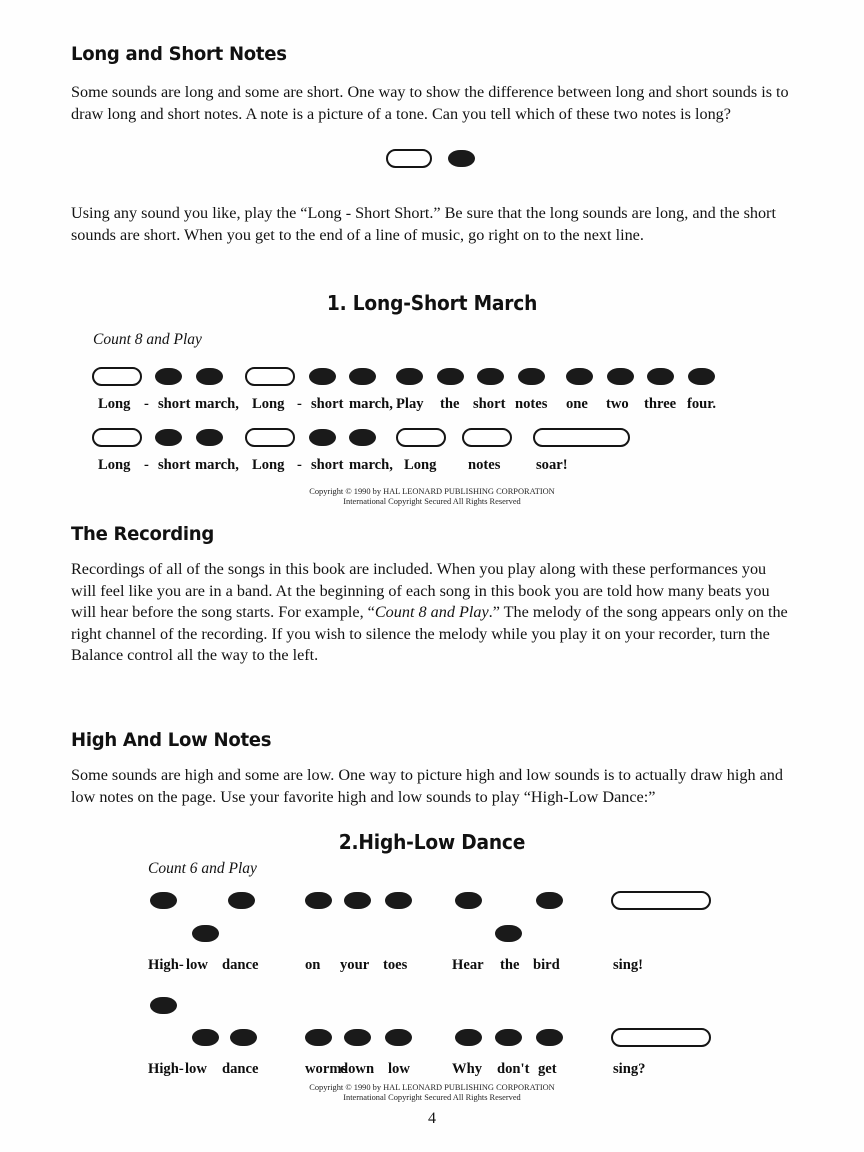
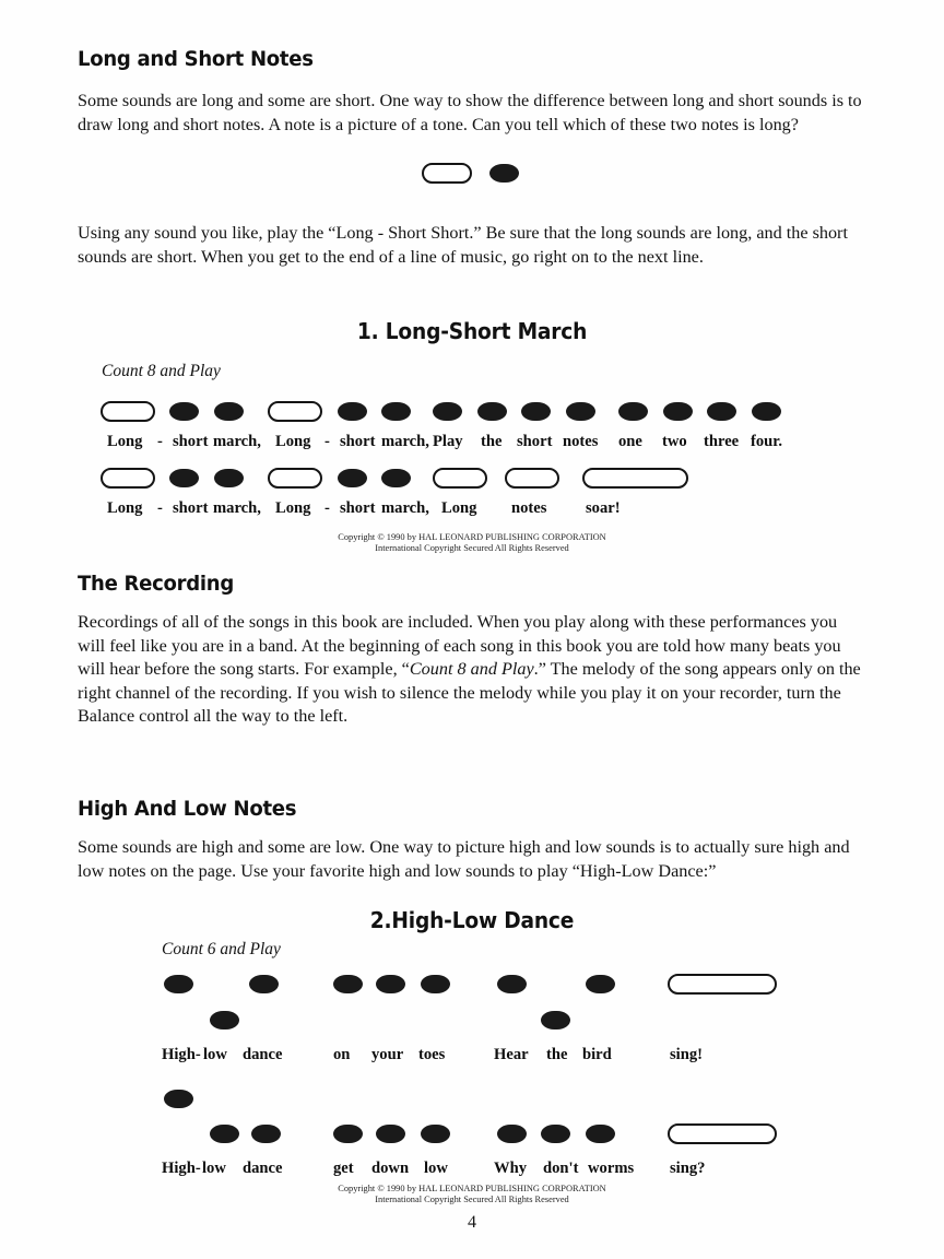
  Long and Short Notes
  Some sounds are long and some are short. One way to show the difference between long and short sounds is to draw long and short notes. A note is a picture of a tone. Can you tell which of these two notes is long?
  Using any sound you like, play the “Long - Short Short.” Be sure that the long sounds are long, and the short sounds are short. When you get to the end of a line of music, go right on to the next line.
  1. Long-Short March
  Count 8 and Play
  Long
  -
  short
  march,
  Long
  -
  short
  march,
  Play
  the
  short
  notes
  one
  two
  three
  four.
  Long
  -
  short
  march,
  Long
  -
  short
  march,
  Long
  notes
  soar!
  Copyright © 1990 by HAL LEONARD PUBLISHING CORPORATION
  International Copyright Secured All Rights Reserved
  The Recording
  Recordings of all of the songs in this book are included. When you play along with these performances you will feel like you are in a band. At the beginning of each song in this book you are told how many beats you will hear before the song starts. For example, “Count 8 and Play.” The melody of the song appears only on the right channel of the recording. If you wish to silence the melody while you play it on your recorder, turn the Balance control all the way to the left.
  High And Low Notes
- Some sounds are high and some are low. One way to picture high and low sounds is to actually draw high and low notes on the page. Use your favorite high and low sounds to play “High-Low Dance:”
+ Some sounds are high and some are low. One way to picture high and low sounds is to actually sure high and low notes on the page. Use your favorite high and low sounds to play “High-Low Dance:”
  2.High-Low Dance
  Count 6 and Play
  High-
  low
  dance
  on
  your
  toes
  Hear
  the
  bird
  sing!
  High-
  low
  dance
- worms
+ get
  down
  low
  Why
  don't
- get
+ worms
  sing?
  Copyright © 1990 by HAL LEONARD PUBLISHING CORPORATION
  International Copyright Secured All Rights Reserved
  4
